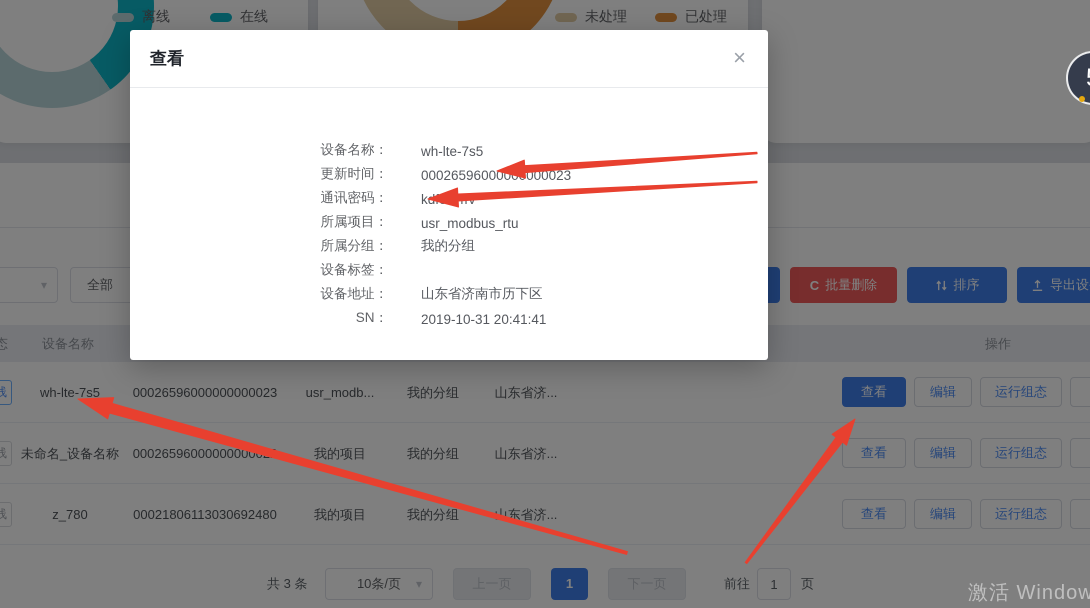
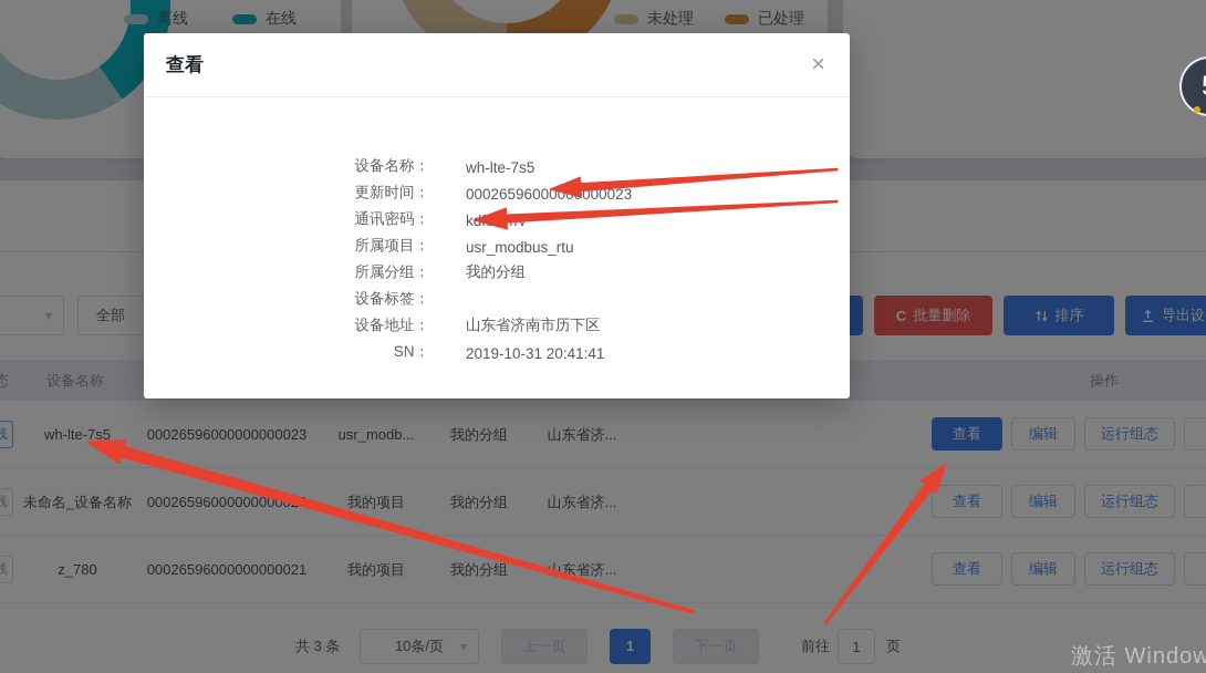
  离线
  在线
  未处理
  已处理
  ▾
  全部
  C
  批量删除
  排序
  导出设
  设备名称
  操作
  wh-lte-7s5
  00026596000000000023
  usr_modb...
  我的分组
  山东省济...
  查看
  编辑
  运行组态
  未命名_设备名称
  00026596000000000
  我的项目
  我的分组
  山东省济...
  查看
  编辑
  运行组态
  z_780
- 00021806113030692480
+ 00026596000000000021
  我的项目
  我的分组
  山东省济...
  查看
  编辑
  运行组态
  共 3 条
  10条/页
  ▾
  1
  前往
  1
  页
  查看
  ×
  设备名称：
  wh-lte-7s5
  更新时间：
  000265960000000023
  通讯密码：
  所属项目：
  usr_modbus_rtu
  所属分组：
  我的分组
  设备标签：
  设备地址：
  山东省济南市历下区
  SN：
  2019-10-31 20:41:41
  激活 Window
